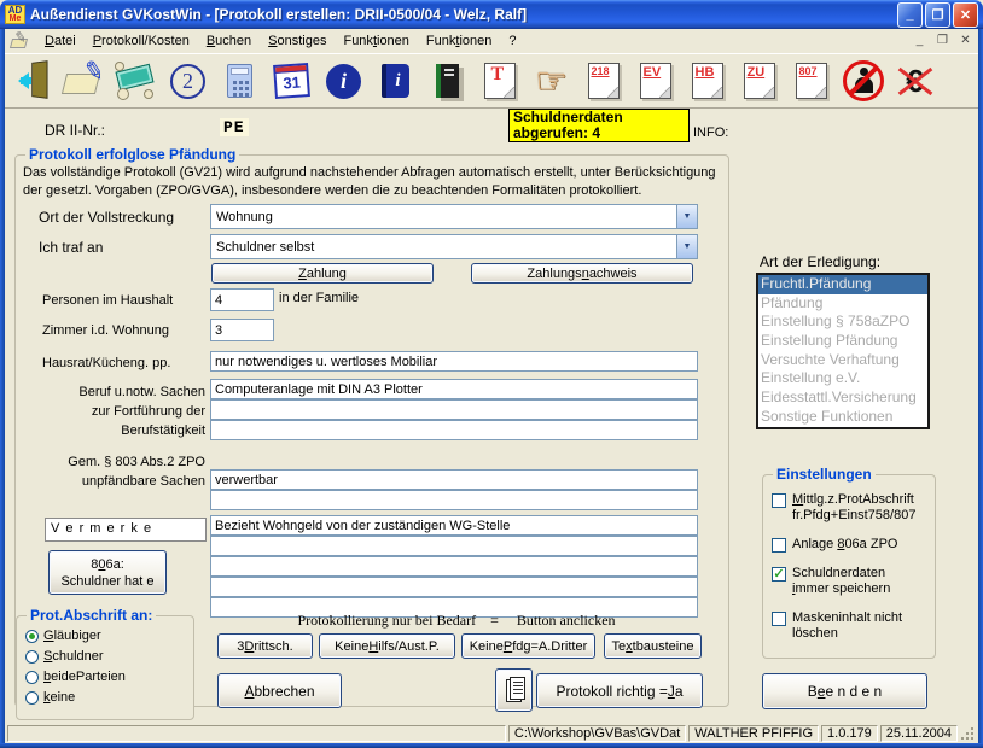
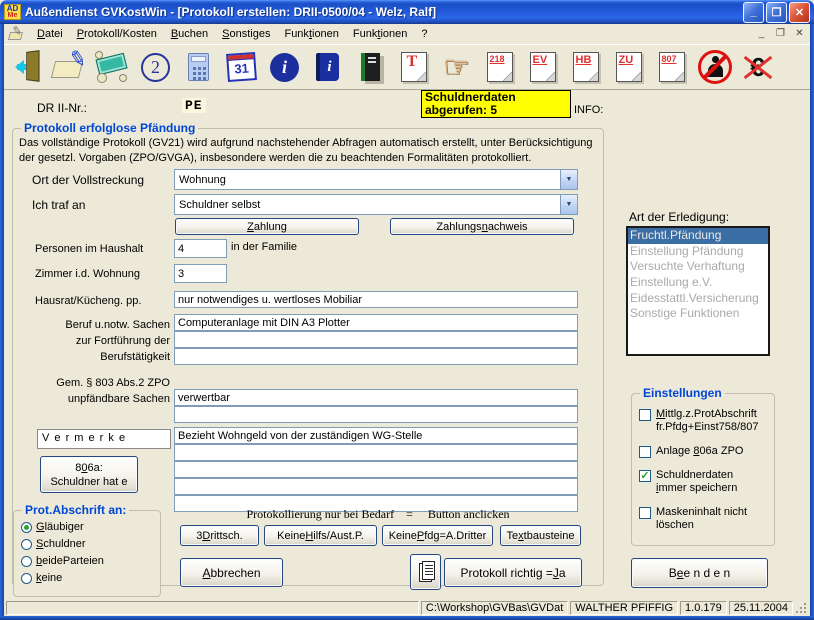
  AD
  Außendienst GVKostWin - [Protokoll erstellen: DRII-0500/04 - Welz, Ralf]
  _
  ❐
  ✕
  Datei
  Protokoll/Kosten
  Buchen
  Sonstiges
  Funktionen
  Funktionen
  ?
  _
  ❐
  ✕
  2
  i
  i
  T
  ☞
  218
  EV
  HB
  ZU
  807
  DR II-Nr.:
  PE
  Schuldnerdaten
- abgerufen: 4
+ abgerufen: 5
  INFO:
  Protokoll erfolglose Pfändung
  Das vollständige Protokoll (GV21) wird aufgrund nachstehender Abfragen automatisch erstellt, unter Berücksichtigung der gesetzl. Vorgaben (ZPO/GVGA), insbesondere werden die zu beachtenden Formalitäten protokolliert.
  Ort der Vollstreckung
  Wohnung
  Ich traf an
  Schuldner selbst
  Z
  ahlung
  Zahlungs
  n
  achweis
  Personen im Haushalt
  4
  in der Familie
  Zimmer i.d. Wohnung
  3
  Hausrat/Kücheng. pp.
  nur notwendiges u. wertloses Mobiliar
  Beruf u.notw. Sachen
  zur Fortführung der
  Berufstätigkeit
  Computeranlage mit DIN A3 Plotter
  Gem. § 803 Abs.2 ZPO
  unpfändbare Sachen
  verwertbar
  V e r m e r k e
  Bezieht Wohngeld von der zuständigen WG-Stelle
  806a:
  Schuldner hat e
  Protokollierung nur bei Bedarf = Button anclicken
  3
  D
  rittsch.
  Keine
  H
  ilfs/Aust.P.
  Keine
  P
  fdg=A.Dritter
  Te
  x
  tbausteine
  A
  bbrechen
  Protokoll richtig =
  J
  a
  Prot.Abschrift an:
  Gläubiger
  Schuldner
  beideParteien
  keine
  Art der Erledigung:
  Fruchtl.Pfändung
- Pfändung
- Einstellung § 758aZPO
  Einstellung Pfändung
  Versuchte Verhaftung
  Einstellung e.V.
  Eidesstattl.Versicherung
  Sonstige Funktionen
  Einstellungen
  Mittlg.z.ProtAbschrift
  fr.Pfdg+Einst758/807
  Anlage 806a ZPO
  ✓
  Schuldnerdaten
  immer speichern
  Maskeninhalt nicht
  löschen
  B
  e
  e n d e n
  C:\Workshop\GVBas\GVDat
  WALTHER PFIFFIG
  1.0.179
  25.11.2004
